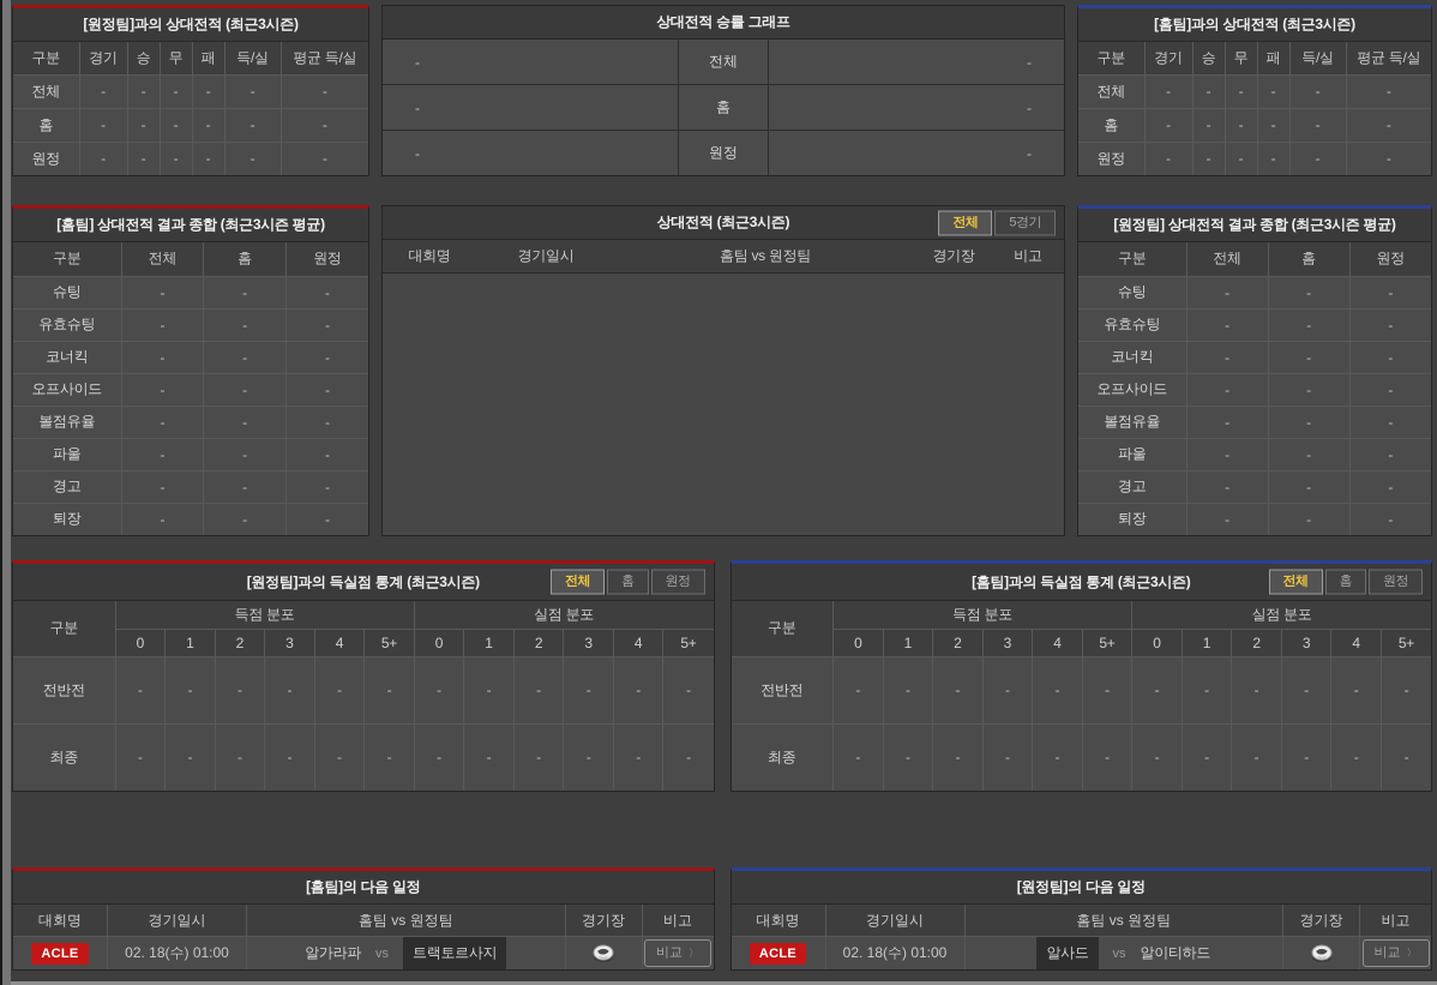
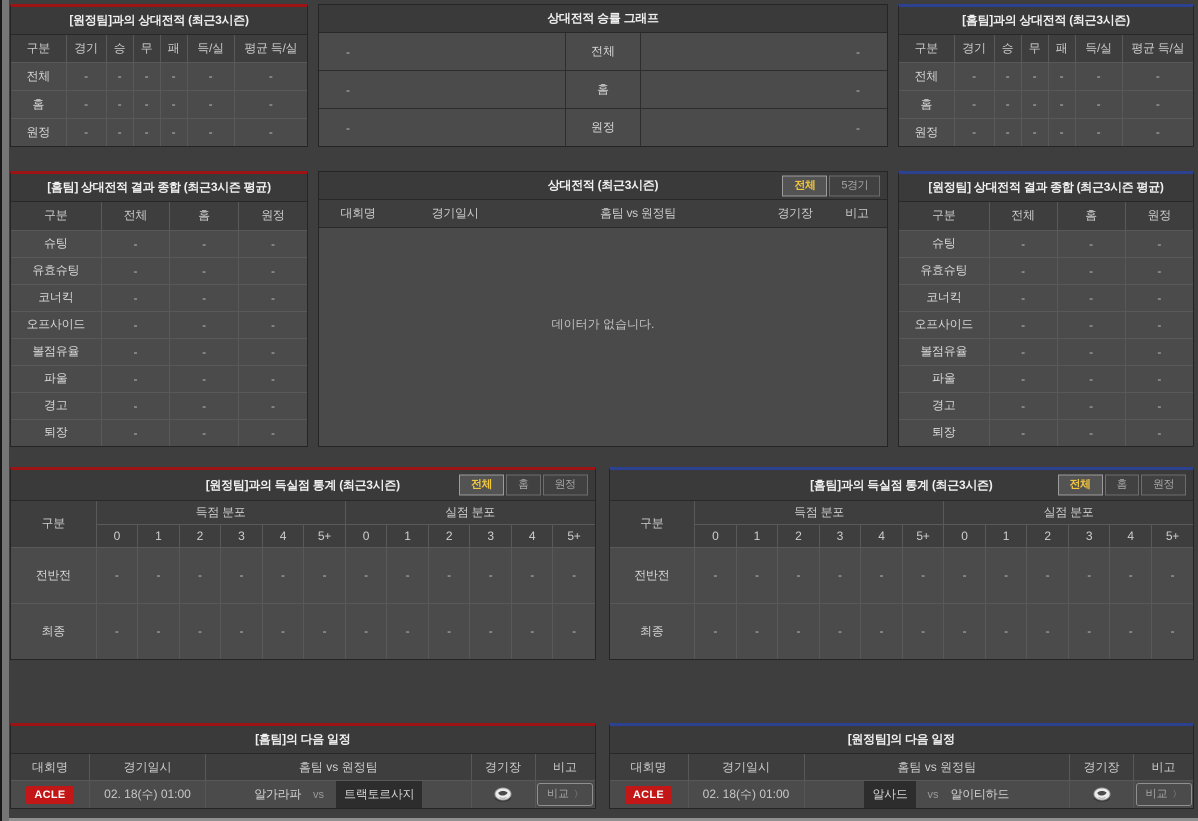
  [원정팀]과의 상대전적 (최근3시즌)
  구분	경기	승	무	패	득/실	평균 득/실
  전체	-	-	-	-	-	-
  홈	-	-	-	-	-	-
  원정	-	-	-	-	-	-
  상대전적 승률 그래프
  -
  전체
  -
  -
  홈
  -
  -
  원정
  -
  [홈팀]과의 상대전적 (최근3시즌)
  구분	경기	승	무	패	득/실	평균 득/실
  전체	-	-	-	-	-	-
  홈	-	-	-	-	-	-
  원정	-	-	-	-	-	-
  [홈팀] 상대전적 결과 종합 (최근3시즌 평균)
  구분	전체	홈	원정
  슈팅	-	-	-
  유효슈팅	-	-	-
  코너킥	-	-	-
  오프사이드	-	-	-
  볼점유율	-	-	-
  파울	-	-	-
  경고	-	-	-
  퇴장	-	-	-
  상대전적 (최근3시즌)
  전체
  5경기
  대회명
  경기일시
  홈팀 vs 원정팀
  경기장
  비고
+ 데이터가 없습니다.
  [원정팀] 상대전적 결과 종합 (최근3시즌 평균)
  구분	전체	홈	원정
  슈팅	-	-	-
  유효슈팅	-	-	-
  코너킥	-	-	-
  오프사이드	-	-	-
  볼점유율	-	-	-
  파울	-	-	-
  경고	-	-	-
  퇴장	-	-	-
  [원정팀]과의 득실점 통계 (최근3시즌)
  전체
  홈
  원정
  구분	득점 분포	실점 분포
  0	1	2	3	4	5+	0	1	2	3	4	5+
  전반전	-	-	-	-	-	-	-	-	-	-	-	-
  최종	-	-	-	-	-	-	-	-	-	-	-	-
  [홈팀]과의 득실점 통계 (최근3시즌)
  전체
  홈
  원정
  구분	득점 분포	실점 분포
  0	1	2	3	4	5+	0	1	2	3	4	5+
  전반전	-	-	-	-	-	-	-	-	-	-	-	-
  최종	-	-	-	-	-	-	-	-	-	-	-	-
  [홈팀]의 다음 일정
  대회명
  경기일시
  홈팀 vs 원정팀
  경기장
  비고
  ACLE
  02. 18(수) 01:00
  알가라파
  vs
  트랙토르사지
  비교
  〉
  [원정팀]의 다음 일정
  대회명
  경기일시
  홈팀 vs 원정팀
  경기장
  비고
  ACLE
  02. 18(수) 01:00
  알사드
  vs
  알이티하드
  비교
  〉
